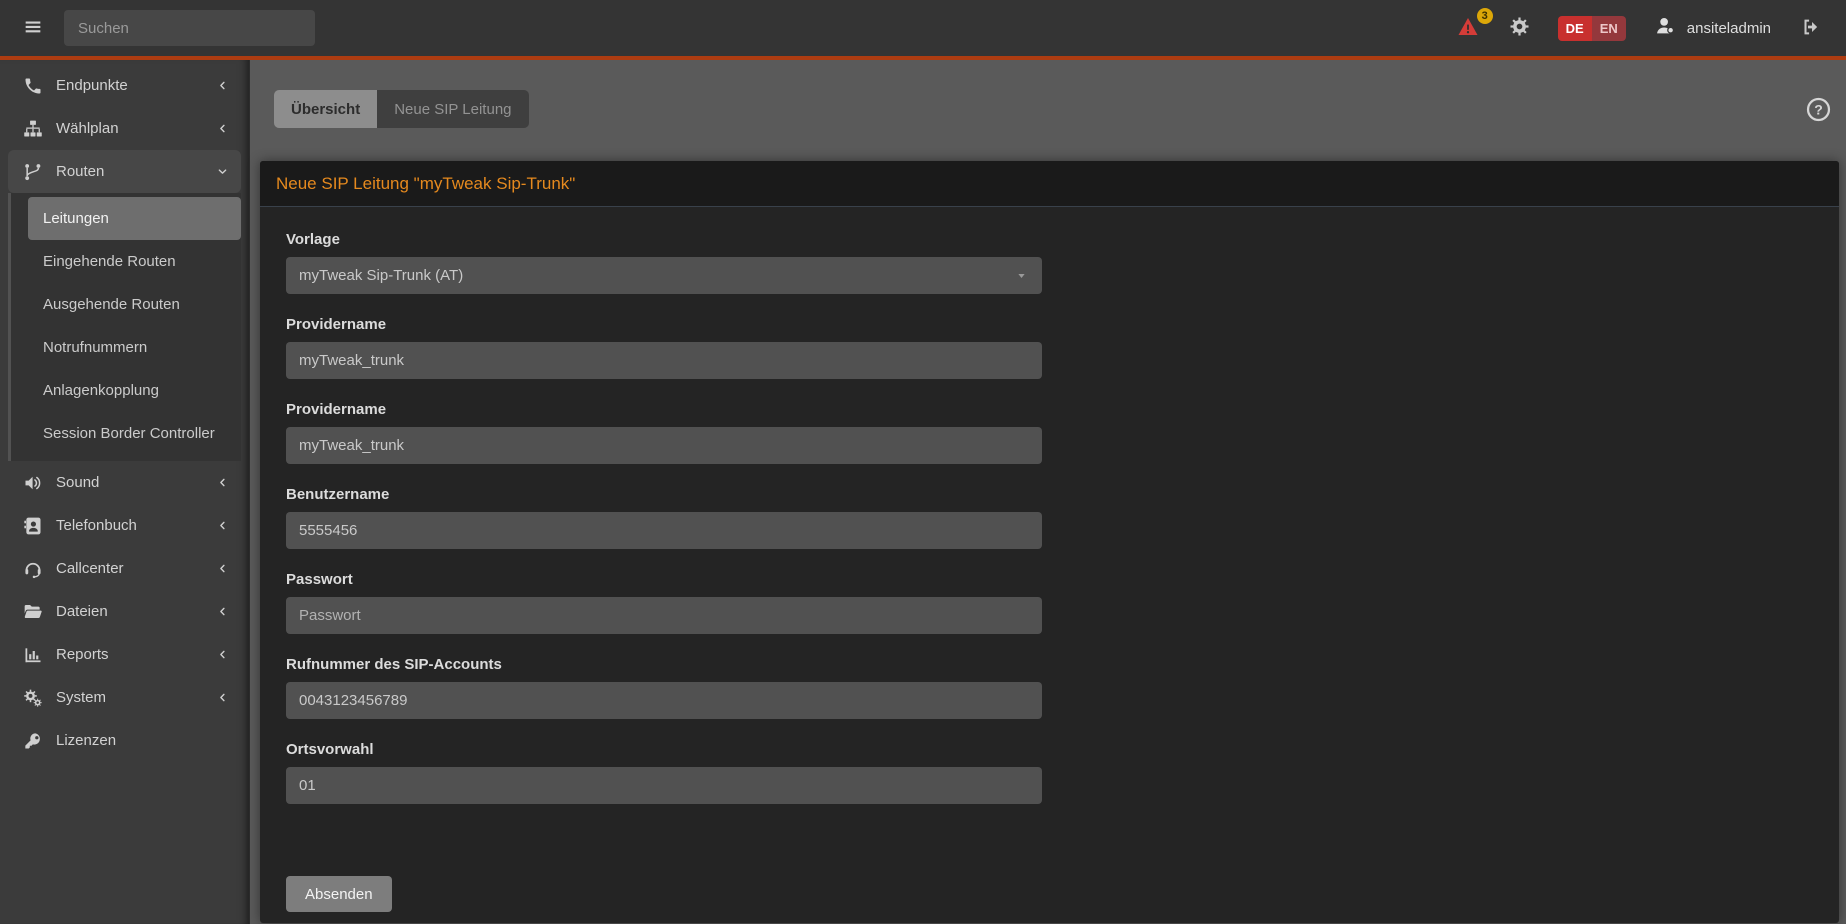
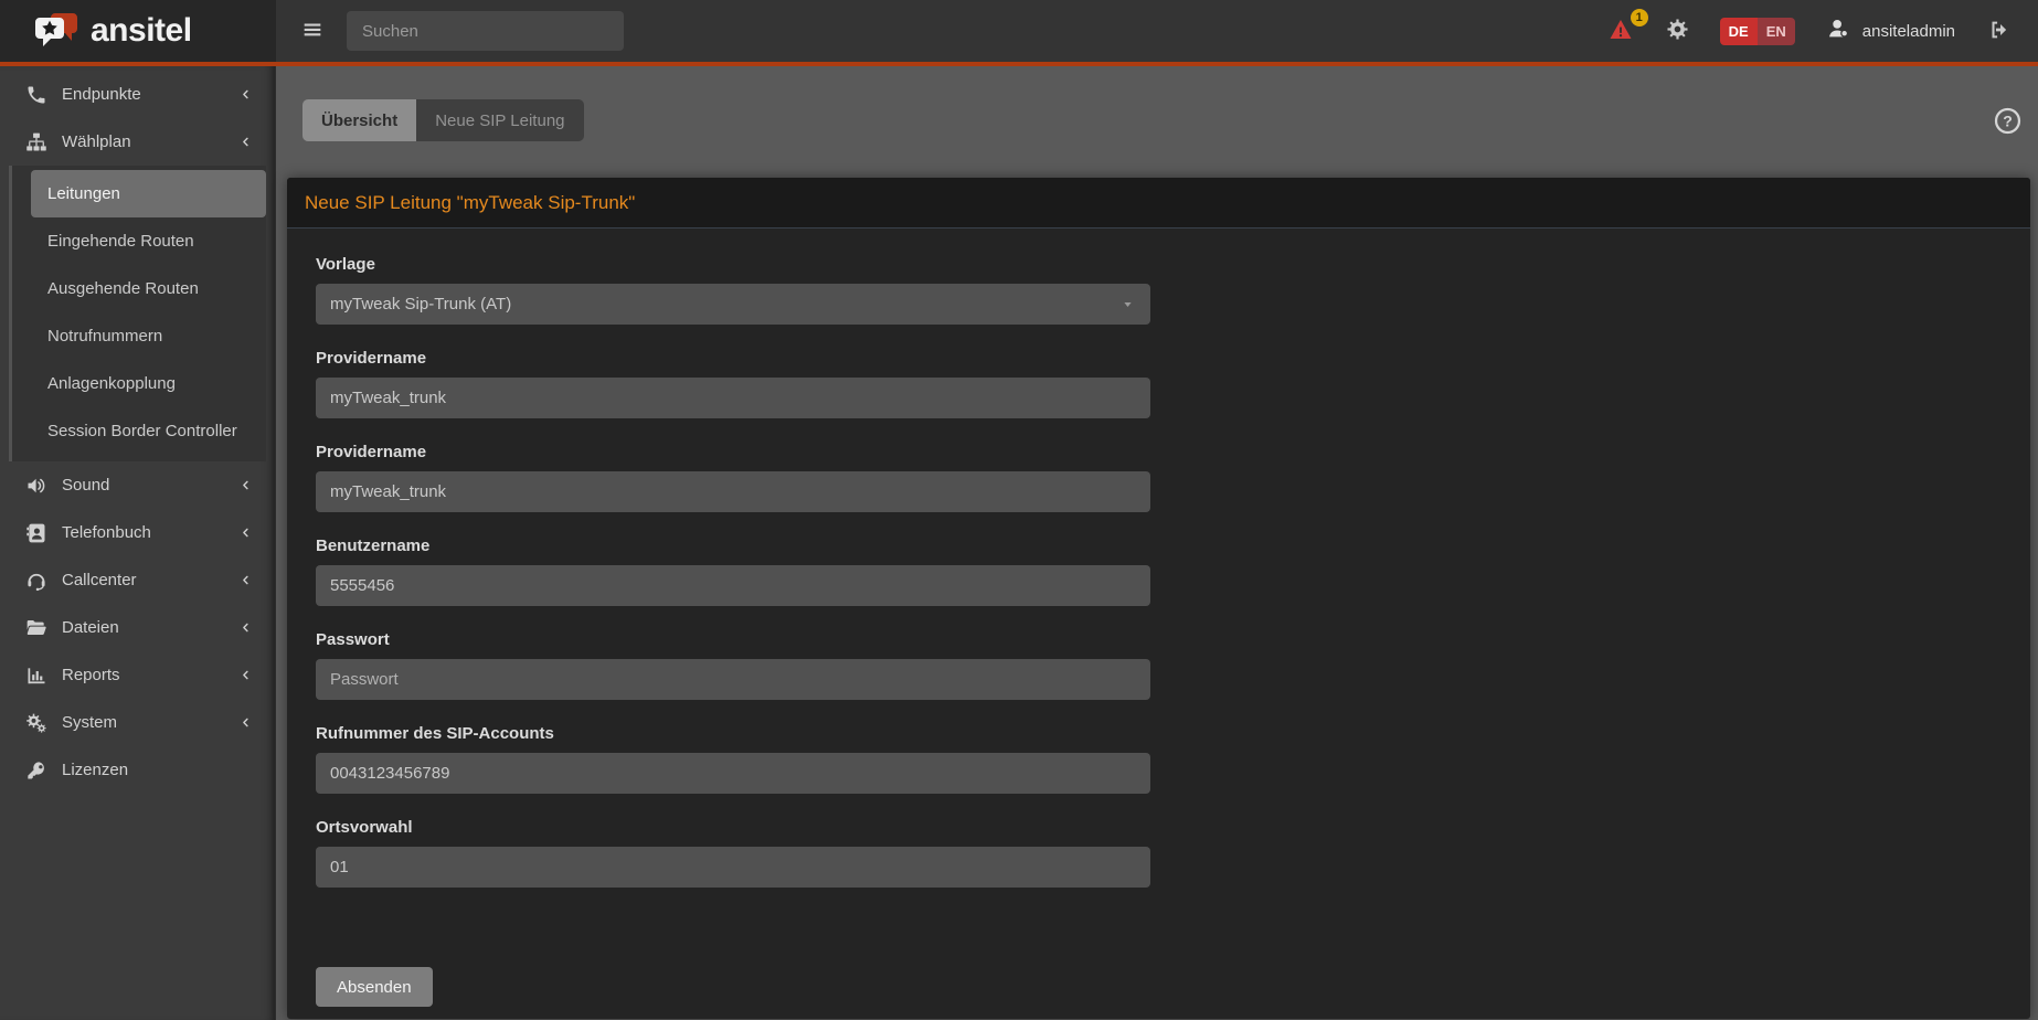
+ ansitel
  Suchen
- 3
+ 1
  DE
  EN
  ansiteladmin
  Endpunkte
  Wählplan
- Routen
  Leitungen
  Eingehende Routen
  Ausgehende Routen
  Notrufnummern
  Anlagenkopplung
  Session Border Controller
  Sound
  Telefonbuch
  Callcenter
  Dateien
  Reports
  System
  Lizenzen
  Übersicht
  Neue SIP Leitung
  ?
  Neue SIP Leitung "myTweak Sip-Trunk"
  Vorlage
  myTweak Sip-Trunk (AT)
  Providername
  myTweak_trunk
  Providername
  myTweak_trunk
  Benutzername
  5555456
  Passwort
  Passwort
  Rufnummer des SIP-Accounts
  0043123456789
  Ortsvorwahl
  01
  Absenden
